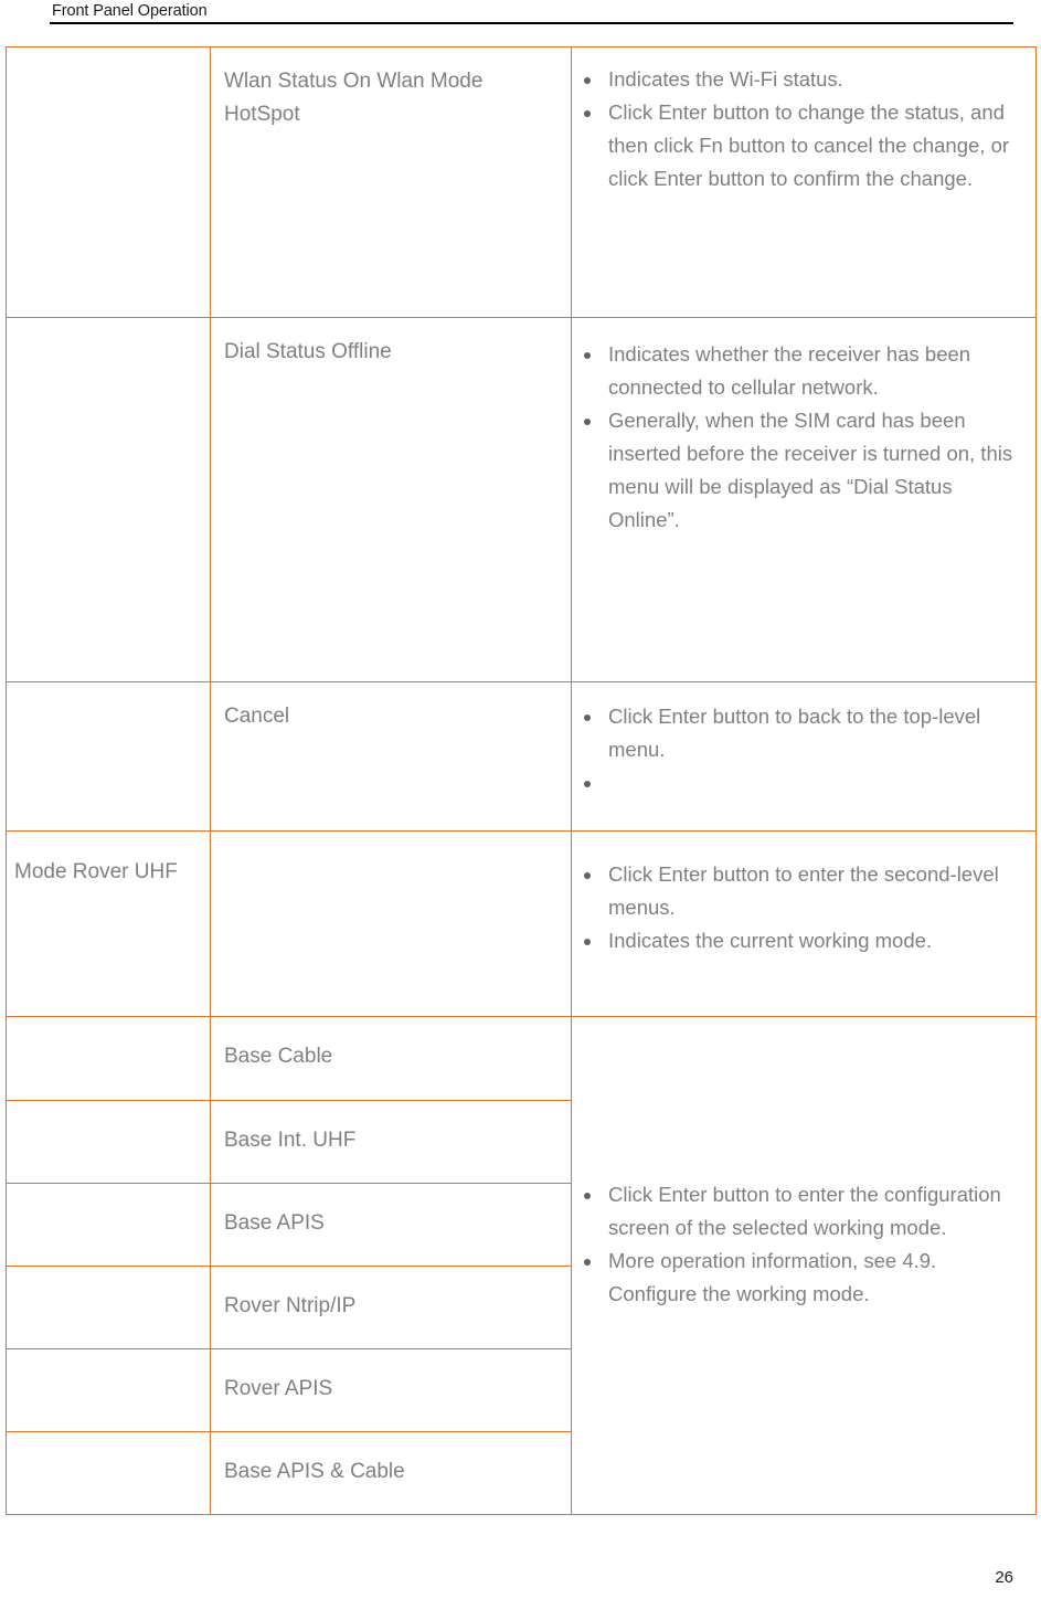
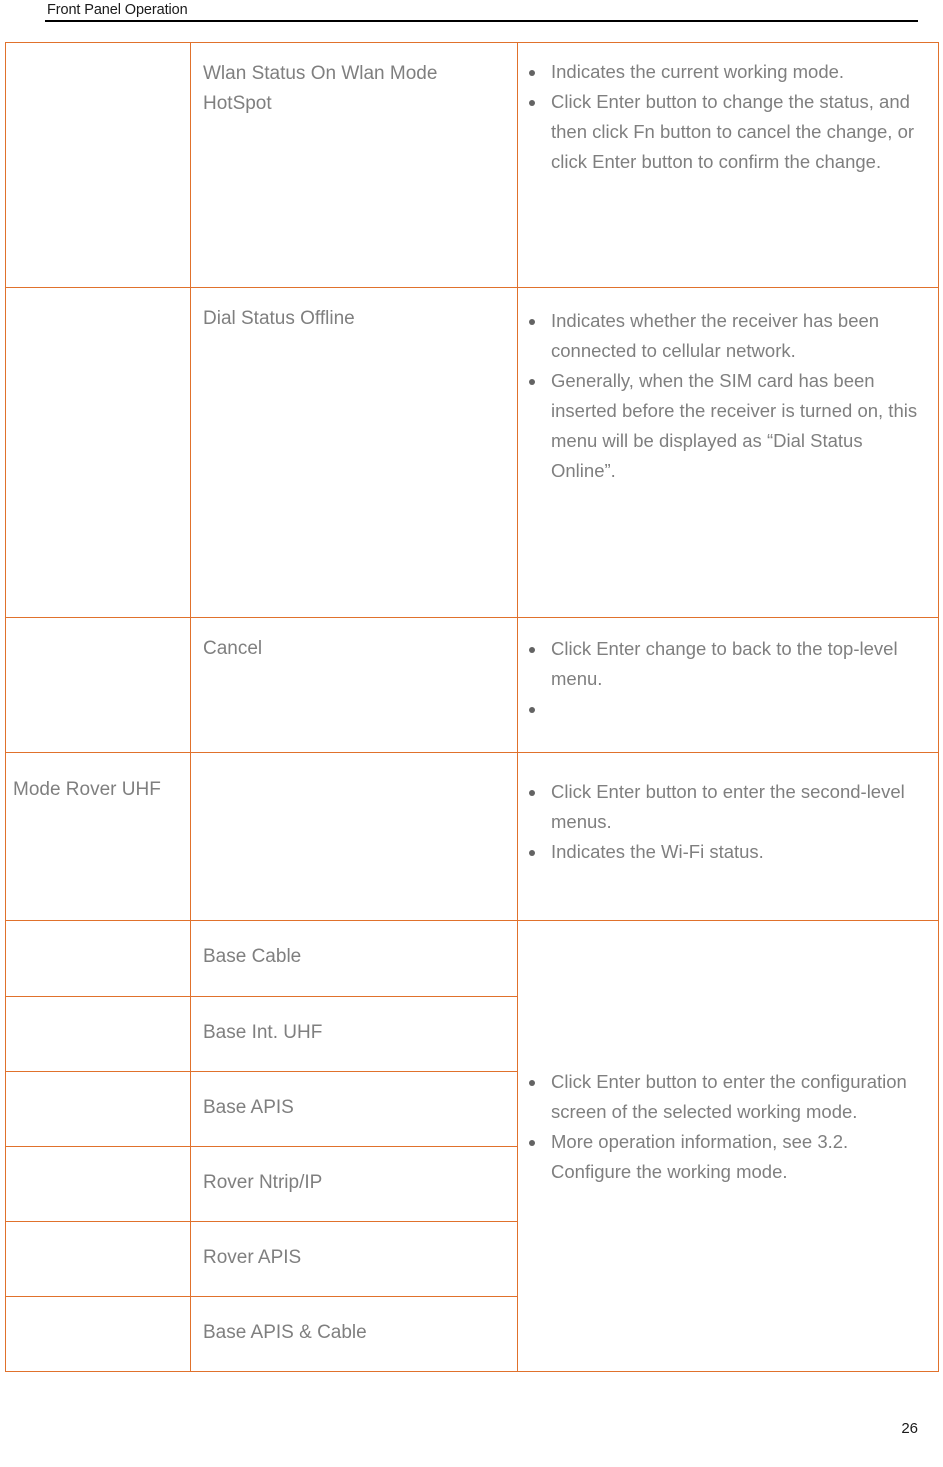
  Front Panel Operation
- 	Wlan Status On Wlan Mode HotSpot	Indicates the Wi-Fi status. Click Enter button to change the status, and then click Fn button to cancel the change, or click Enter button to confirm the change.
+ 	Wlan Status On Wlan Mode HotSpot	Indicates the current working mode. Click Enter button to change the status, and then click Fn button to cancel the change, or click Enter button to confirm the change.
  	Dial Status Offline	Indicates whether the receiver has been connected to cellular network. Generally, when the SIM card has been inserted before the receiver is turned on, this menu will be displayed as “Dial Status Online”.
- 	Cancel	Click Enter button to back to the top-level menu.
+ 	Cancel	Click Enter change to back to the top-level menu.
- Mode Rover UHF		Click Enter button to enter the second-level menus. Indicates the current working mode.
+ Mode Rover UHF		Click Enter button to enter the second-level menus. Indicates the Wi-Fi status.
- 	Base Cable	Click Enter button to enter the configuration screen of the selected working mode. More operation information, see 4.9. Configure the working mode.
+ 	Base Cable	Click Enter button to enter the configuration screen of the selected working mode. More operation information, see 3.2. Configure the working mode.
  	Base Int. UHF
  	Base APIS
  	Rover Ntrip/IP
  	Rover APIS
  	Base APIS & Cable
  26
